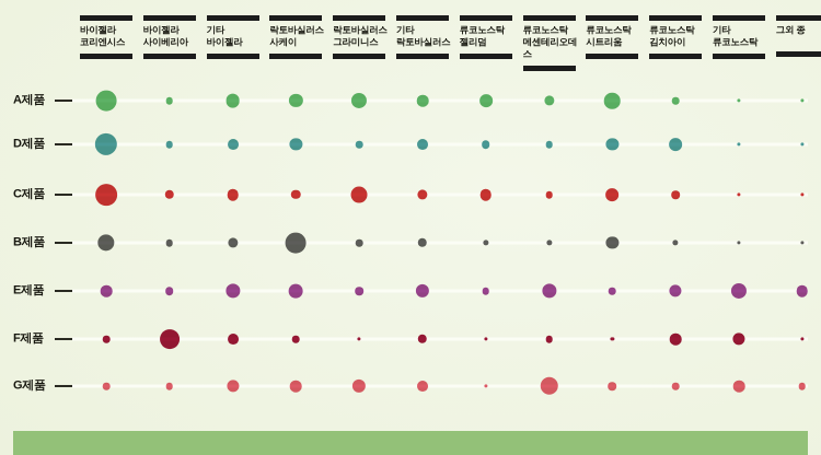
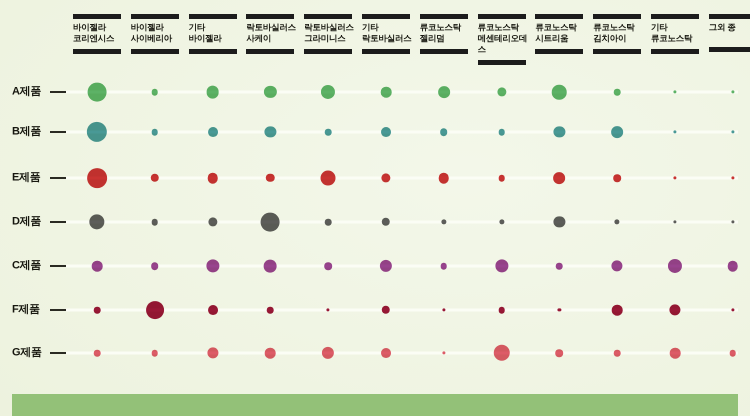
  바이젤라
  코리엔시스
  바이젤라
  사이베리아
  기타
  바이젤라
  락토바실러스
  사케이
  락토바실러스
  그라미니스
  기타
  락토바실러스
  류코노스탁
  젤리덤
  류코노스탁
  메센테리오데스
  류코노스탁
  시트리움
  류코노스탁
  김치아이
  기타
  류코노스탁
  그외 종
  A제품
- D제품
+ B제품
- C제품
+ E제품
- B제품
+ D제품
- E제품
+ C제품
  F제품
  G제품
